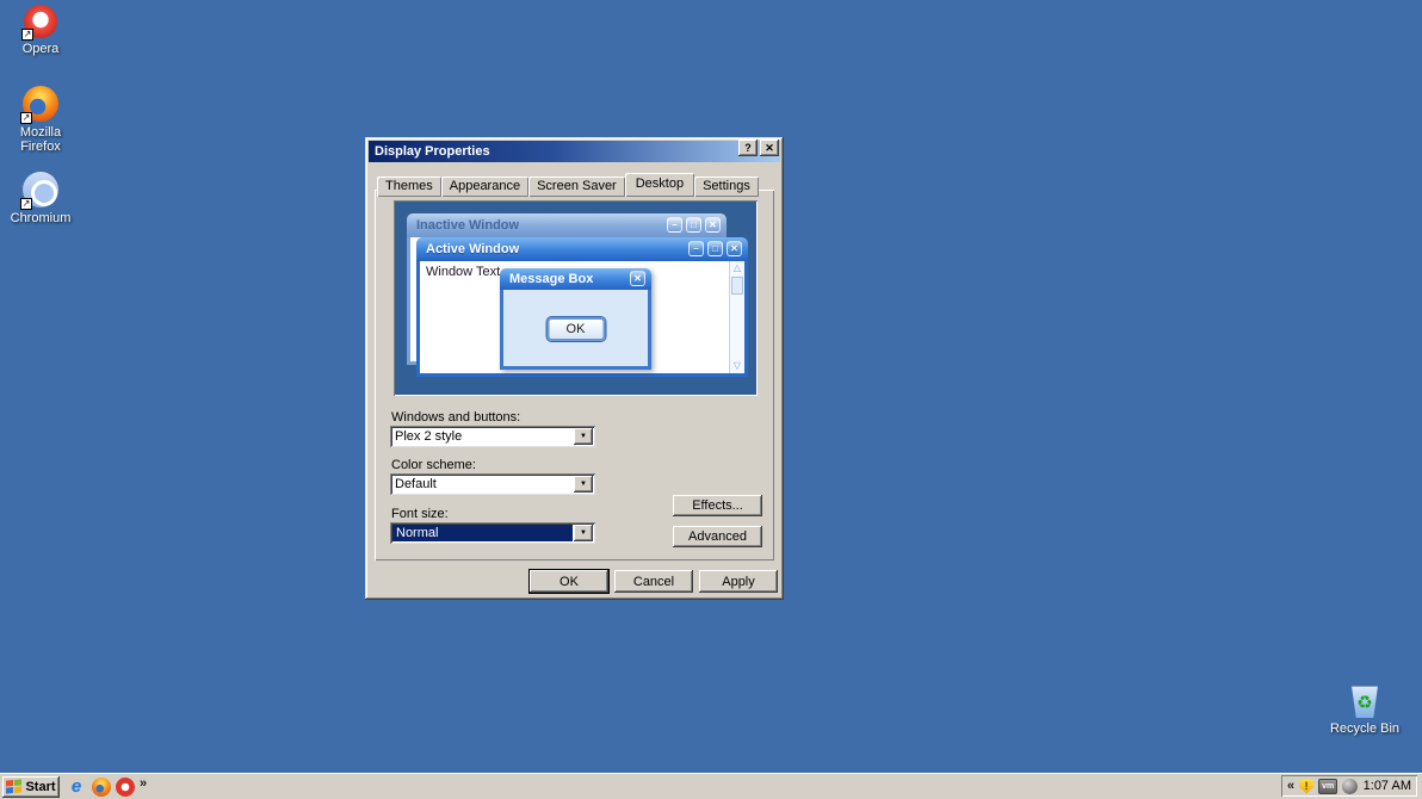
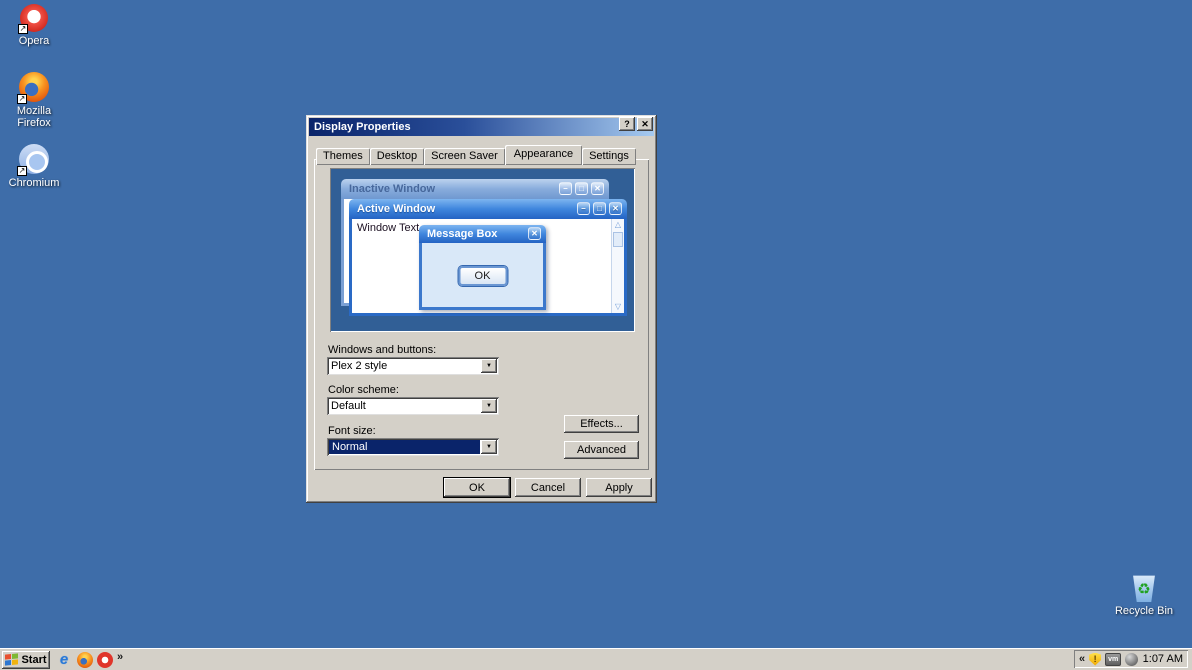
  ↗
  Opera
  ↗
  Mozilla Firefox
  ↗
  Chromium
  ♻
  Recycle Bin
  Display Properties
  ?
  ✕
  Themes
- Appearance
+ Desktop
  Screen Saver
- Desktop
+ Appearance
  Settings
  Inactive Window
  –
  □
  ✕
  Active Window
  –
  □
  ✕
  Window Text
  △
  ▽
  Message Box
  ✕
  OK
  Windows and buttons:
  Plex 2 style
  Color scheme:
  Default
  Font size:
  Normal
  Effects...
  Advanced
  OK
  Cancel
  Apply
  Start
  e
  »
  «
  !
  1:07 AM
